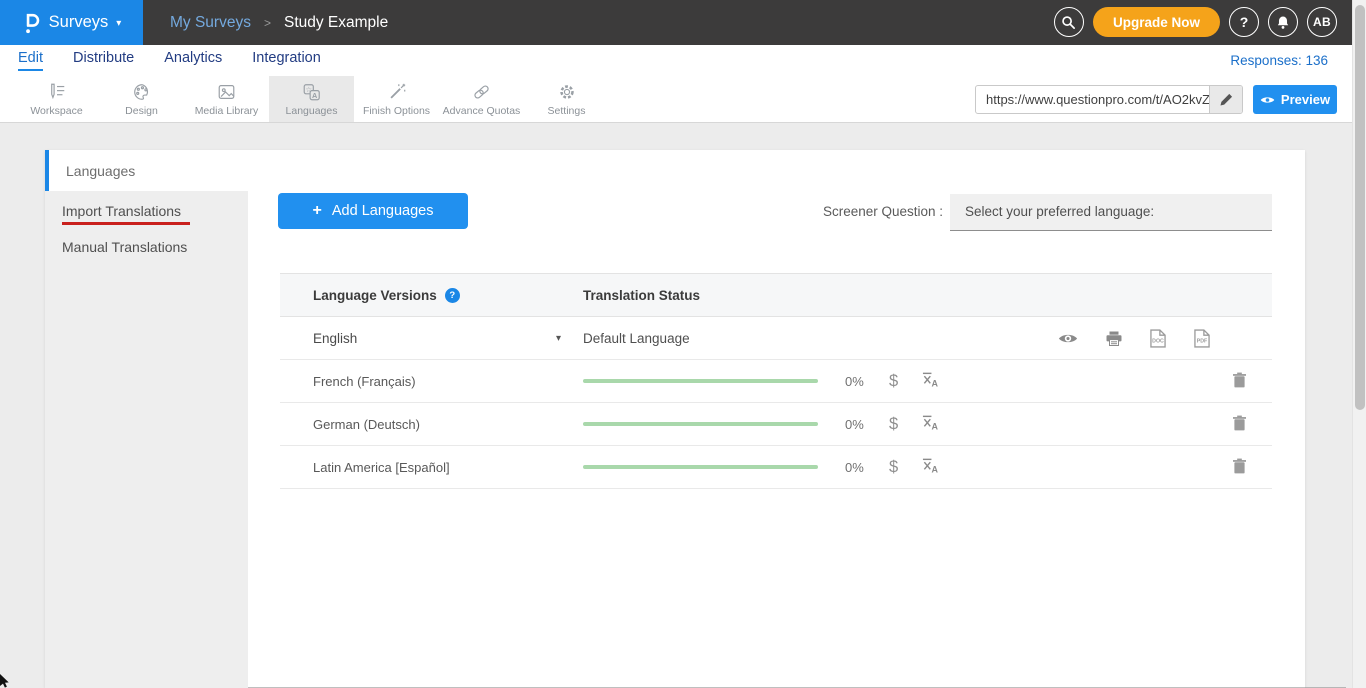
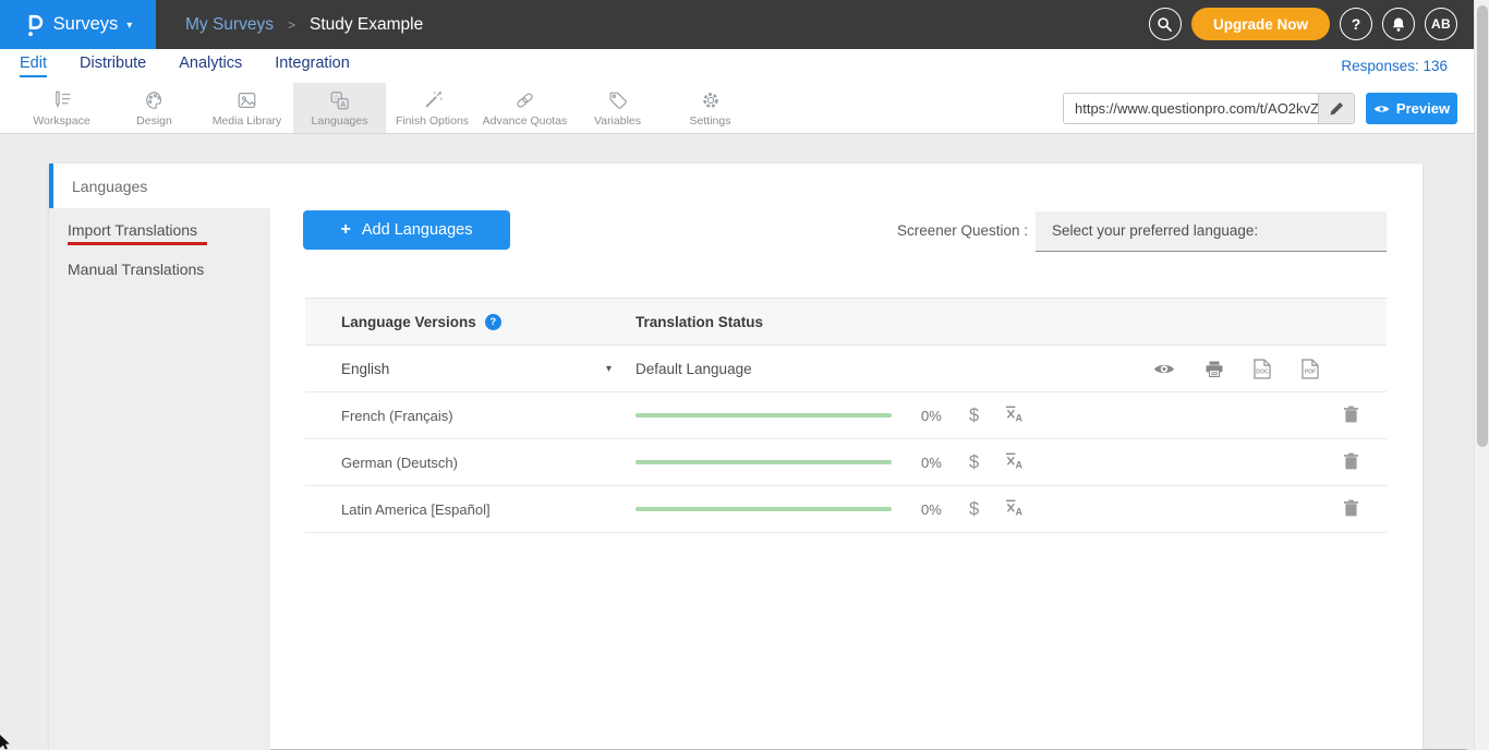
  Surveys
  ▾
  My Surveys
  >
  Study Example
  Upgrade Now
  ?
  AB
  Edit
  Distribute
  Analytics
  Integration
  Responses: 136
  Workspace
  Design
  Media Library
  ☆
  A
  Languages
  Finish Options
  Advance Quotas
+ Variables
  Settings
  https://www.questionpro.com/t/AO2kvZ
  Preview
  Languages
  Import Translations
  Manual Translations
  +
  Add Languages
  Screener Question :
  Select your preferred language:
  Language Versions
  ?
  Translation Status
  English
  ▾
  Default Language
  French (Français)
  0%
  $
  A
  German (Deutsch)
  0%
  $
  A
  Latin America [Español]
  0%
  $
  A
